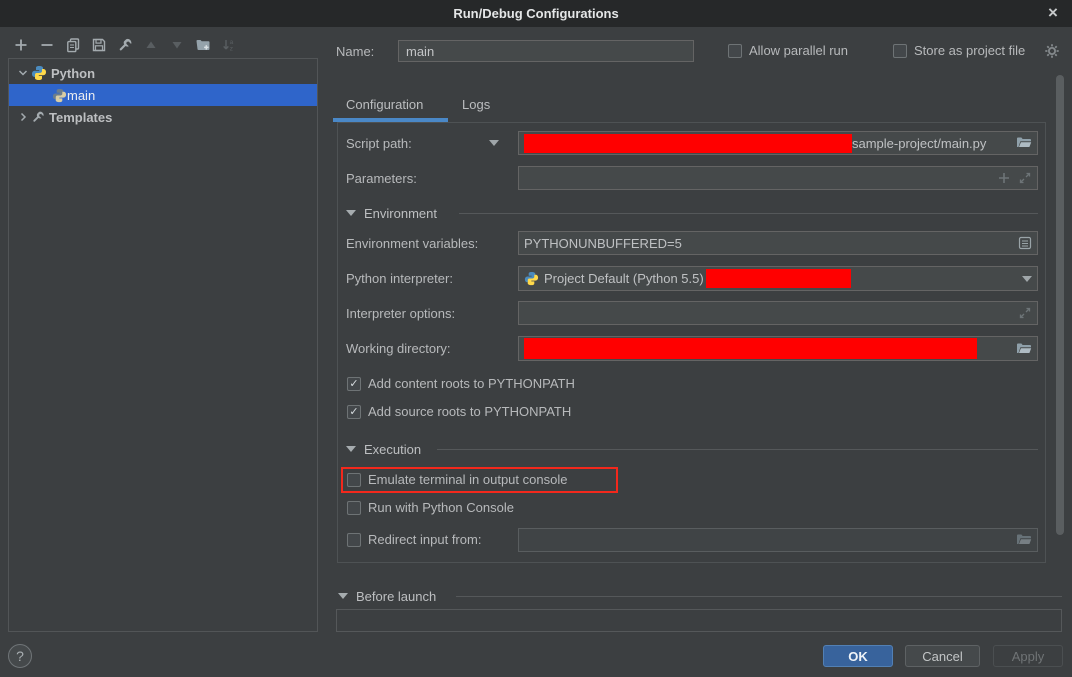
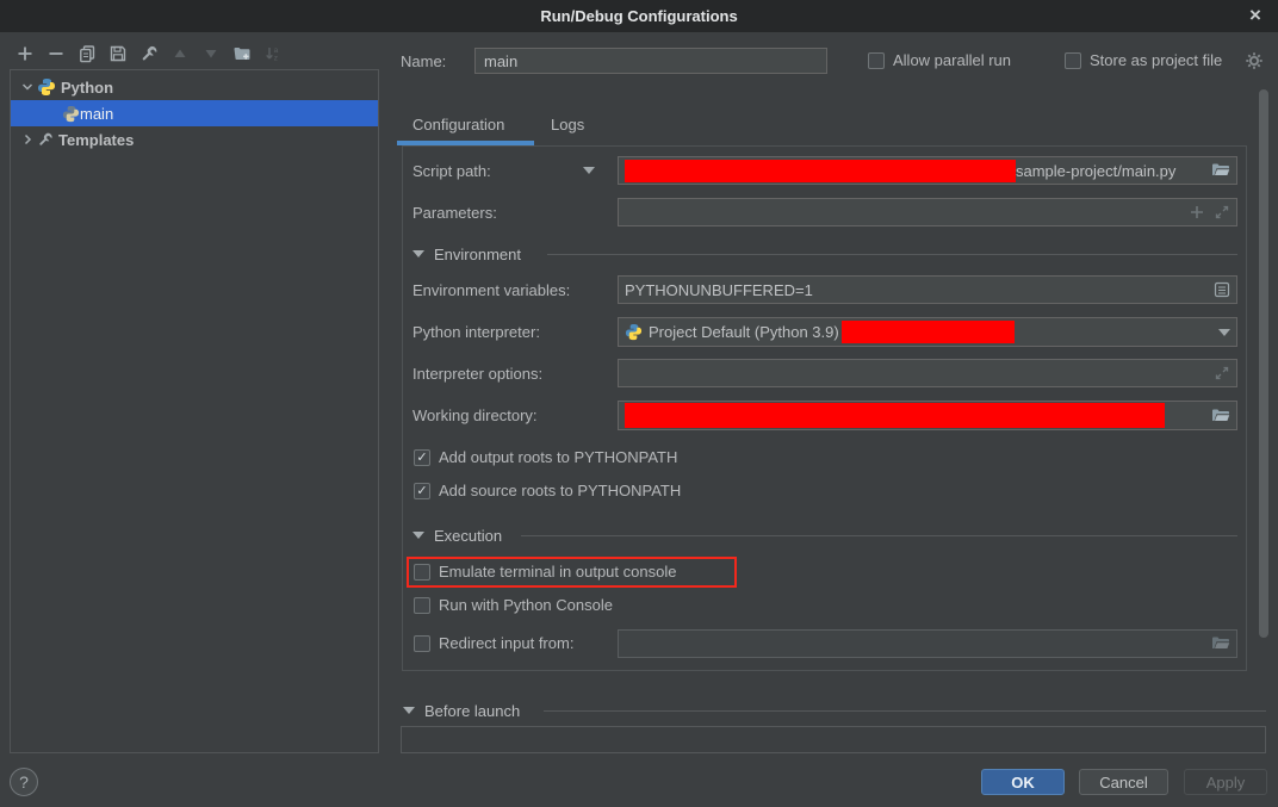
  Run/Debug Configurations
  ×
  Python
  main
  Templates
  Name:
  main
  Allow parallel run
  Store as project file
  Configuration
  Logs
  Script path:
  sample-project/main.py
  Parameters:
  Environment
  Environment variables:
- PYTHONUNBUFFERED=5
+ PYTHONUNBUFFERED=1
  Python interpreter:
- Project Default (Python 5.5)
+ Project Default (Python 3.9)
  Interpreter options:
  Working directory:
  ✓
- Add content roots to PYTHONPATH
+ Add output roots to PYTHONPATH
  ✓
  Add source roots to PYTHONPATH
  Execution
  Emulate terminal in output console
  Run with Python Console
  Redirect input from:
  Before launch
  ?
  OK
  Cancel
  Apply
